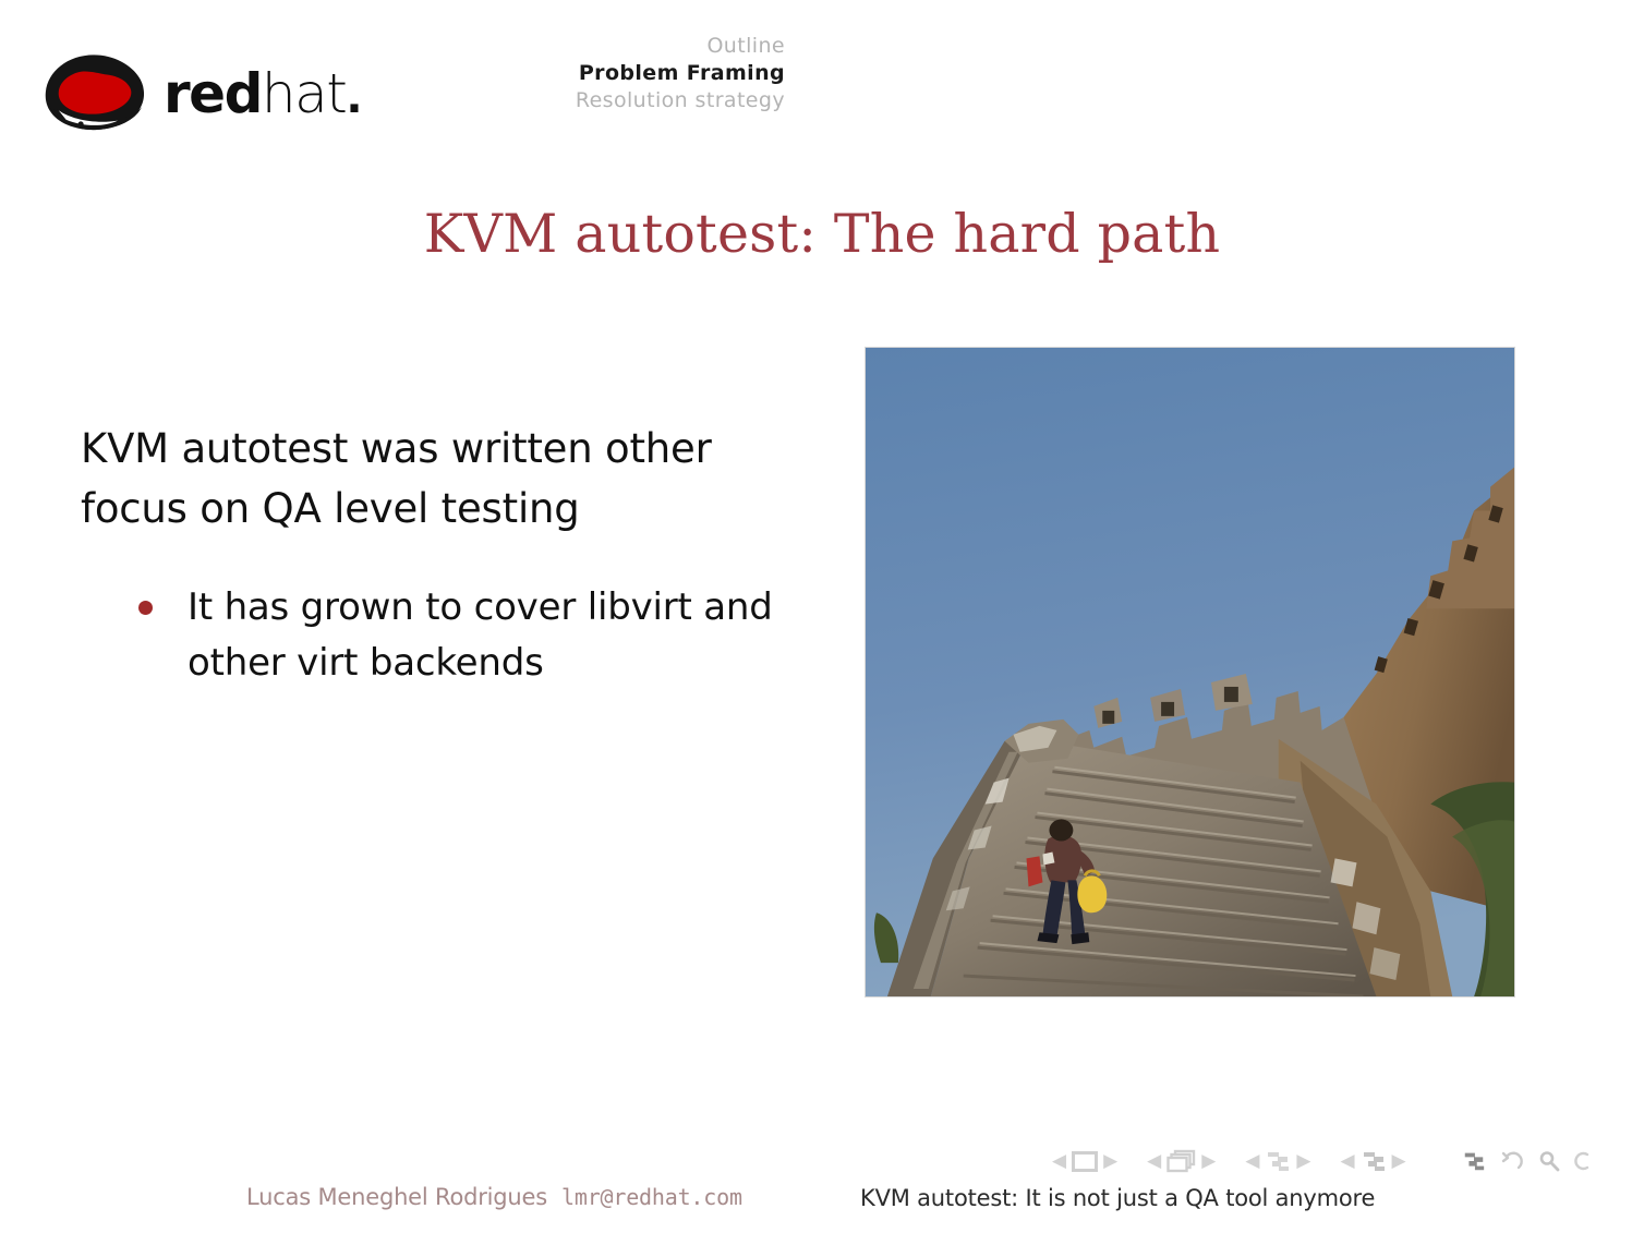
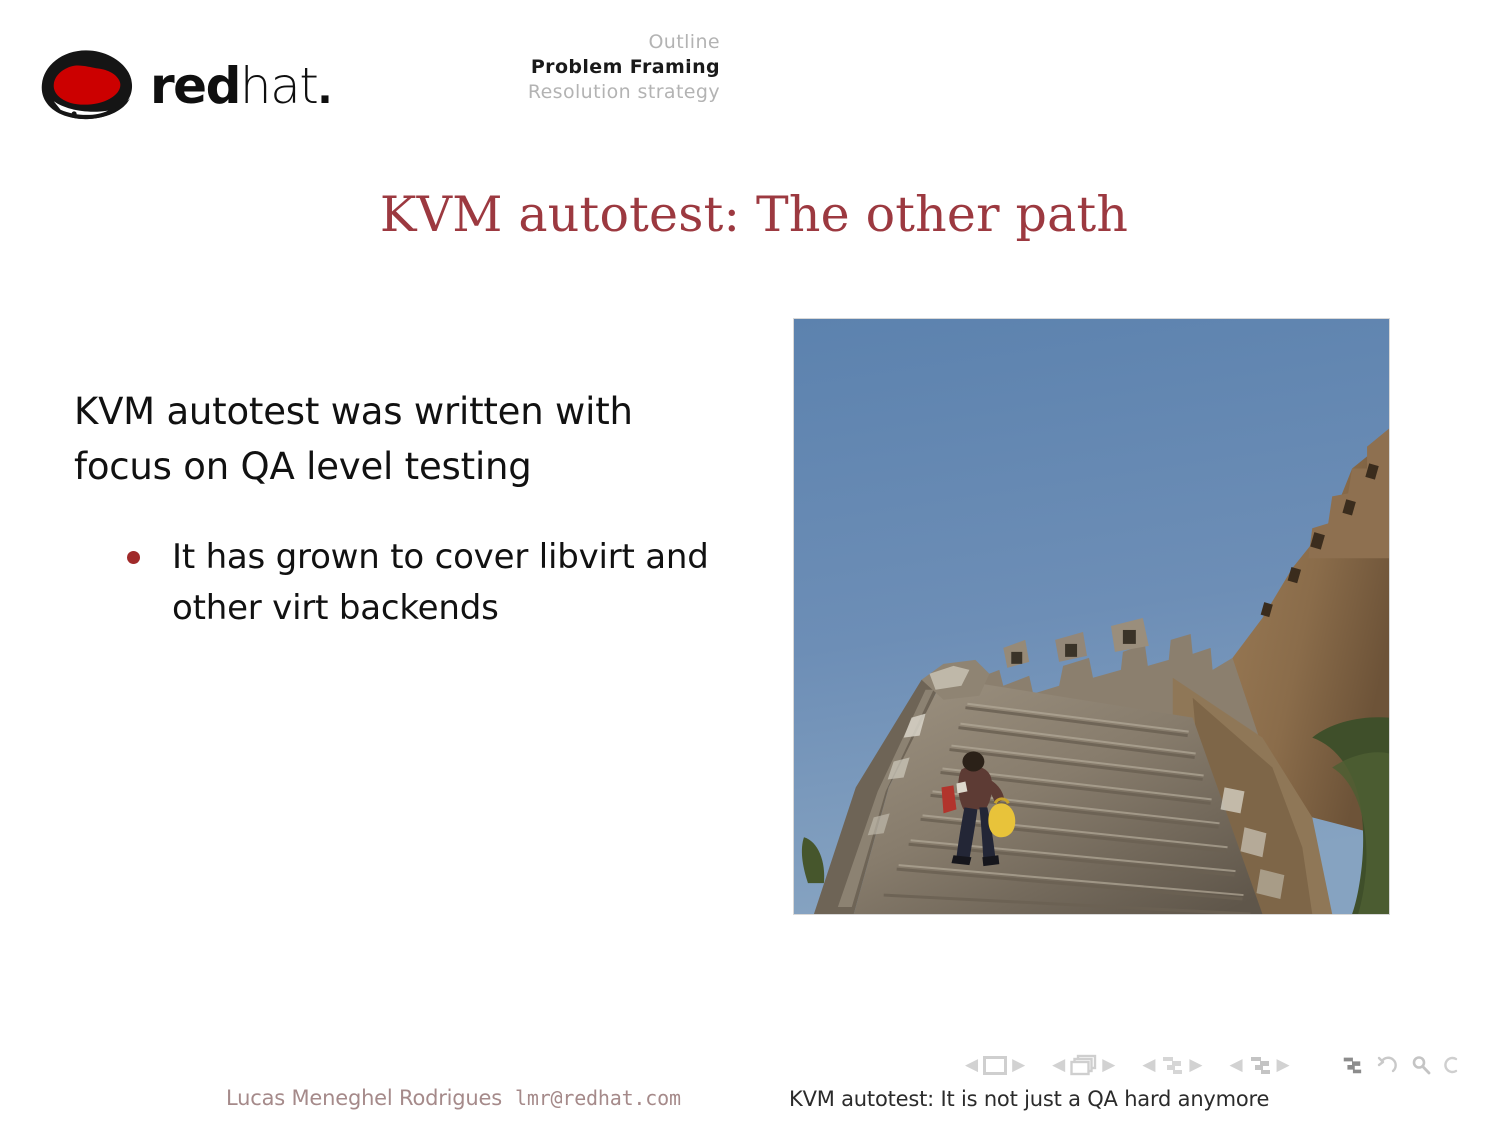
  redhat.
  Outline
  Problem Framing
  Resolution strategy
- KVM autotest: The hard path
+ KVM autotest: The other path
- KVM autotest was written other focus on QA level testing
+ KVM autotest was written with focus on QA level testing
  It has grown to cover libvirt and other virt backends
  ◀
  ▶
  ◀
  ▶
  ◀
  ▶
  ◀
  ▶
  Lucas Meneghel Rodrigues lmr@redhat.com
- KVM autotest: It is not just a QA tool anymore
+ KVM autotest: It is not just a QA hard anymore
